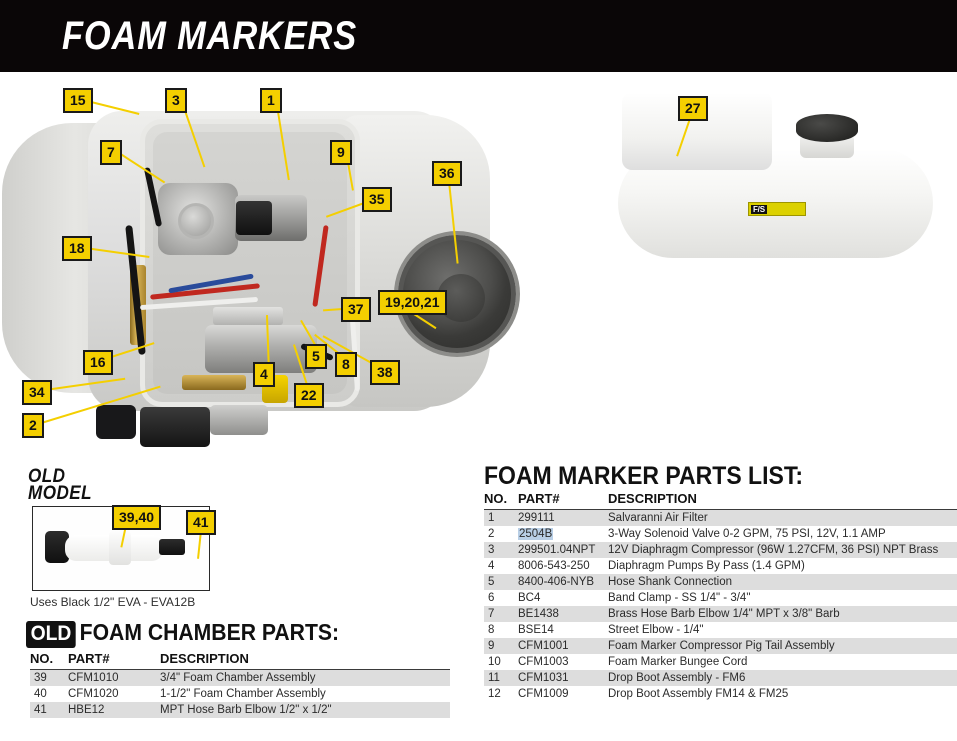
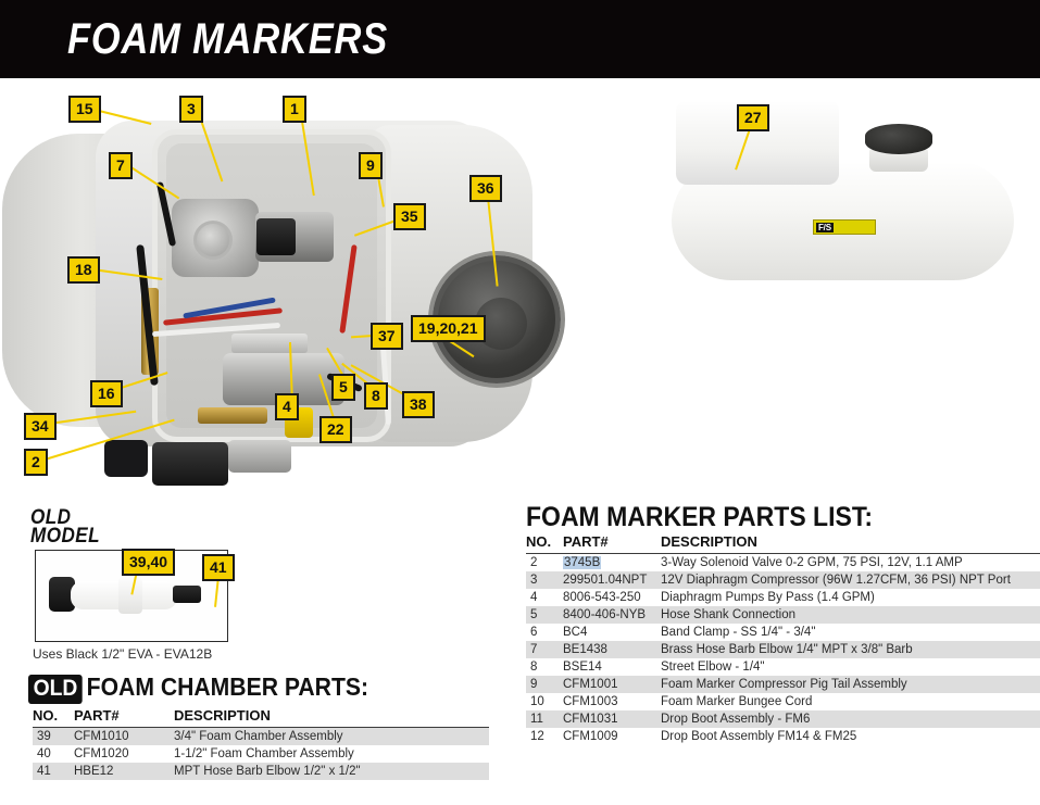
  FOAM MARKERS
  F/S
  OLD
  MODEL
  Uses Black 1/2" EVA - EVA12B
  OLD FOAM CHAMBER PARTS:
  NO.	PART#	DESCRIPTION
  39	CFM1010	3/4" Foam Chamber Assembly
  40	CFM1020	1-1/2" Foam Chamber Assembly
  41	HBE12	MPT Hose Barb Elbow 1/2" x 1/2"
  FOAM MARKER PARTS LIST:
  NO.	PART#	DESCRIPTION
- 1	299111	Salvaranni Air Filter
- 2	2504B	3-Way Solenoid Valve 0-2 GPM, 75 PSI, 12V, 1.1 AMP
+ 2	3745B	3-Way Solenoid Valve 0-2 GPM, 75 PSI, 12V, 1.1 AMP
- 3	299501.04NPT	12V Diaphragm Compressor (96W 1.27CFM, 36 PSI) NPT Brass
+ 3	299501.04NPT	12V Diaphragm Compressor (96W 1.27CFM, 36 PSI) NPT Port
  4	8006-543-250	Diaphragm Pumps By Pass (1.4 GPM)
  5	8400-406-NYB	Hose Shank Connection
  6	BC4	Band Clamp - SS 1/4" - 3/4"
  7	BE1438	Brass Hose Barb Elbow 1/4" MPT x 3/8" Barb
  8	BSE14	Street Elbow - 1/4"
  9	CFM1001	Foam Marker Compressor Pig Tail Assembly
  10	CFM1003	Foam Marker Bungee Cord
  11	CFM1031	Drop Boot Assembly - FM6
  12	CFM1009	Drop Boot Assembly FM14 & FM25
  15
  3
  1
  7
  9
  35
  36
  18
  37
  19,20,21
  16
  34
  2
  4
  5
  22
  8
  38
  27
  39,40
  41
